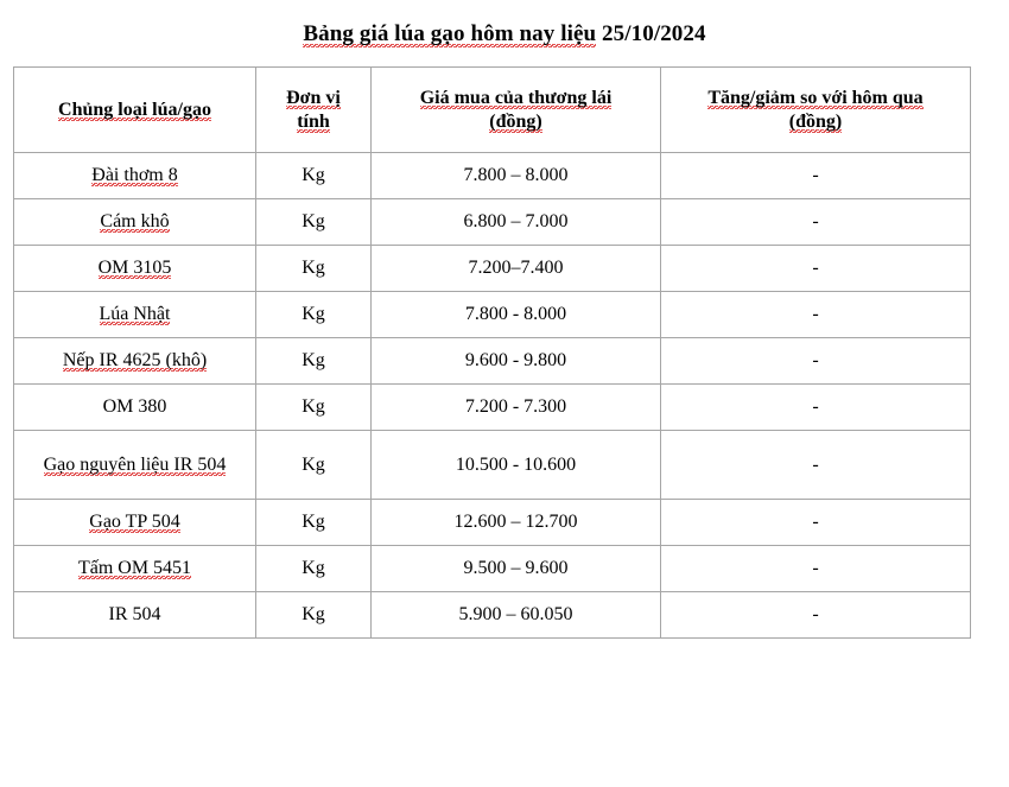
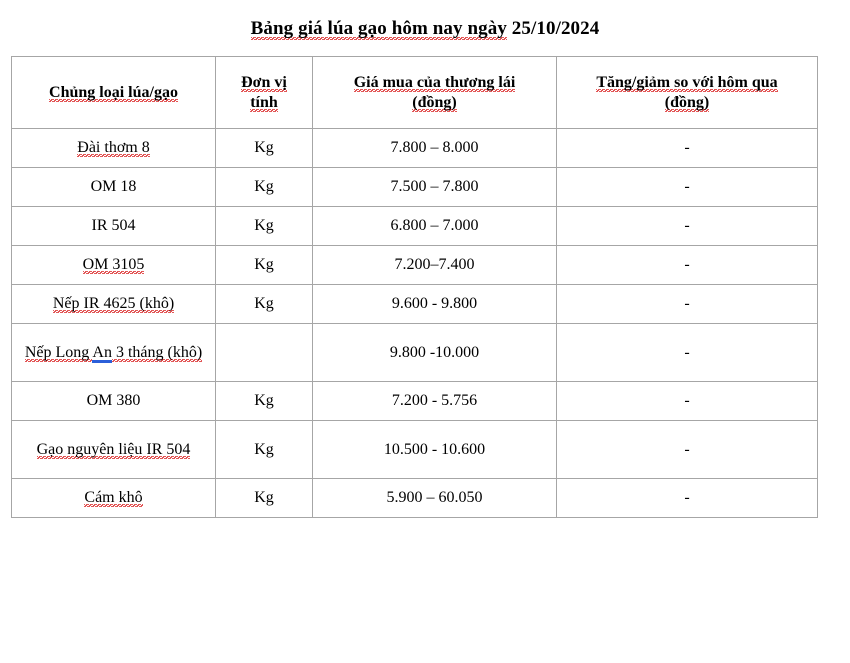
- Bảng giá lúa gạo hôm nay liệu 25/10/2024
+ Bảng giá lúa gạo hôm nay ngày 25/10/2024
  Chủng loại lúa/gạo	Đơn vị tính	Giá mua của thương lái (đồng)	Tăng/giảm so với hôm qua (đồng)
  Đài thơm 8	Kg	7.800 – 8.000	-
+ OM 18	Kg	7.500 – 7.800	-
- Cám khô	Kg	6.800 – 7.000	-
+ IR 504	Kg	6.800 – 7.000	-
  OM 3105	Kg	7.200–7.400	-
- Lúa Nhật	Kg	7.800 - 8.000	-
  Nếp IR 4625 (khô)	Kg	9.600 - 9.800	-
+ Nếp Long An 3 tháng (khô)		9.800 -10.000	-
- OM 380	Kg	7.200 - 7.300	-
+ OM 380	Kg	7.200 - 5.756	-
  Gạo nguyên liệu IR 504	Kg	10.500 - 10.600	-
- Gạo TP 504	Kg	12.600 – 12.700	-
- Tấm OM 5451	Kg	9.500 – 9.600	-
- IR 504	Kg	5.900 – 60.050	-
+ Cám khô	Kg	5.900 – 60.050	-
